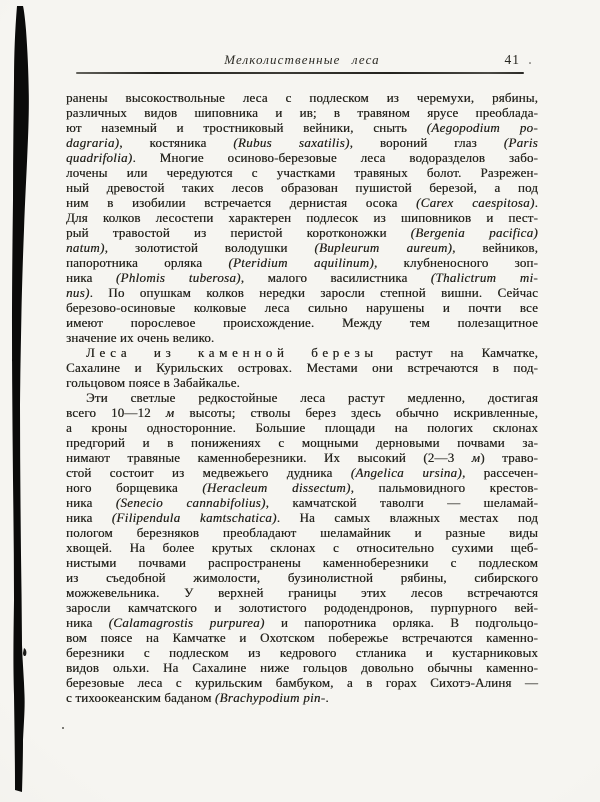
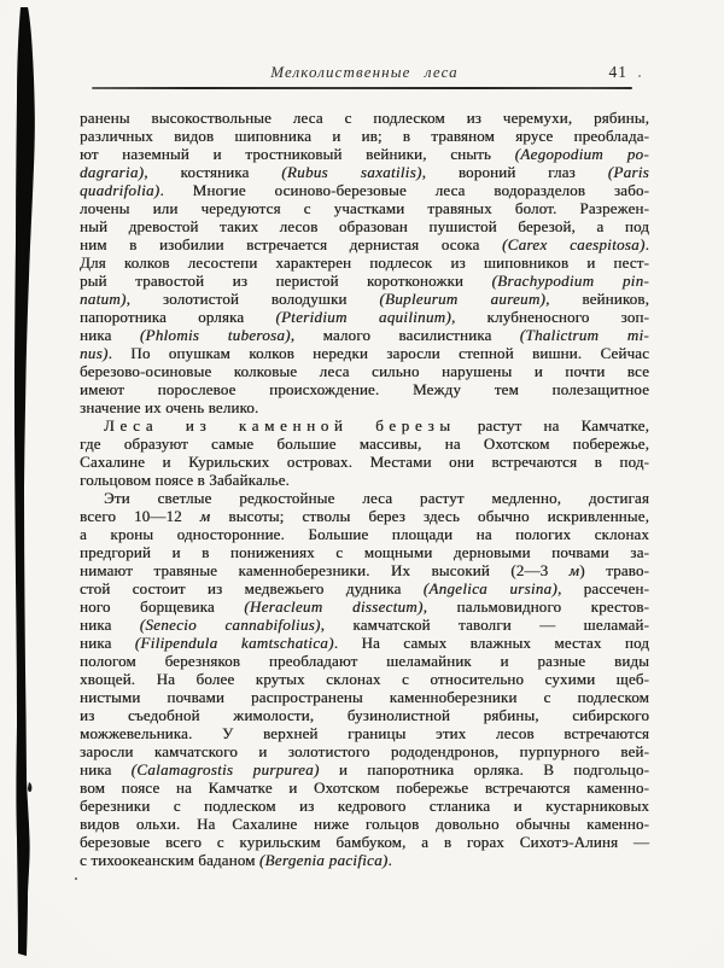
  Мелколиственные леса
  41
  ранены высокоствольные леса с подлеском из черемухи, рябины,
  различных видов шиповника и ив; в травяном ярусе преоблада-
  ют наземный и тростниковый вейники, сныть (Aegopodium po-
  dagraria), костяника (Rubus saxatilis), вороний глаз (Paris
  quadrifolia). Многие осиново-березовые леса водоразделов забо-
  лочены или чередуются с участками травяных болот. Разрежен-
  ный древостой таких лесов образован пушистой березой, а под
  ним в изобилии встречается дернистая осока (Carex caespitosa).
  Для колков лесостепи характерен подлесок из шиповников и пест-
- рый травостой из перистой коротконожки (Bergenia pacifica)
+ рый травостой из перистой коротконожки (Brachypodium pin-
  natum), золотистой володушки (Bupleurum aureum), вейников,
  папоротника орляка (Pteridium aquilinum), клубненосного зоп-
  ника (Phlomis tuberosa), малого василистника (Thalictrum mi-
  nus). По опушкам колков нередки заросли степной вишни. Сейчас
  березово-осиновые колковые леса сильно нарушены и почти все
  имеют порослевое происхождение. Между тем полезащитное
  значение их очень велико.
  Леса из каменной березы растут на Камчатке,
+ где образуют самые большие массивы, на Охотском побережье,
  Сахалине и Курильских островах. Местами они встречаются в под-
  гольцовом поясе в Забайкалье.
  Эти светлые редкостойные леса растут медленно, достигая
  всего 10—12 м высоты; стволы берез здесь обычно искривленные,
  а кроны односторонние. Большие площади на пологих склонах
  предгорий и в понижениях с мощными дерновыми почвами за-
  нимают травяные каменноберезники. Их высокий (2—3 м) траво-
  стой состоит из медвежьего дудника (Angelica ursina), рассечен-
  ного борщевика (Heracleum dissectum), пальмовидного крестов-
  ника (Senecio cannabifolius), камчатской таволги — шеламай-
  ника (Filipendula kamtschatica). На самых влажных местах под
  пологом березняков преобладают шеламайник и разные виды
  хвощей. На более крутых склонах с относительно сухими щеб-
  нистыми почвами распространены каменноберезники с подлеском
  из съедобной жимолости, бузинолистной рябины, сибирского
  можжевельника. У верхней границы этих лесов встречаются
  заросли камчатского и золотистого рододендронов, пурпурного вей-
  ника (Calamagrostis purpurea) и папоротника орляка. В подгольцо-
  вом поясе на Камчатке и Охотском побережье встречаются каменно-
  березники с подлеском из кедрового стланика и кустарниковых
  видов ольхи. На Сахалине ниже гольцов довольно обычны каменно-
- березовые леса с курильским бамбуком, а в горах Сихотэ-Алиня —
+ березовые всего с курильским бамбуком, а в горах Сихотэ-Алиня —
- с тихоокеанским баданом (Brachypodium pin-.
+ с тихоокеанским баданом (Bergenia pacifica).
